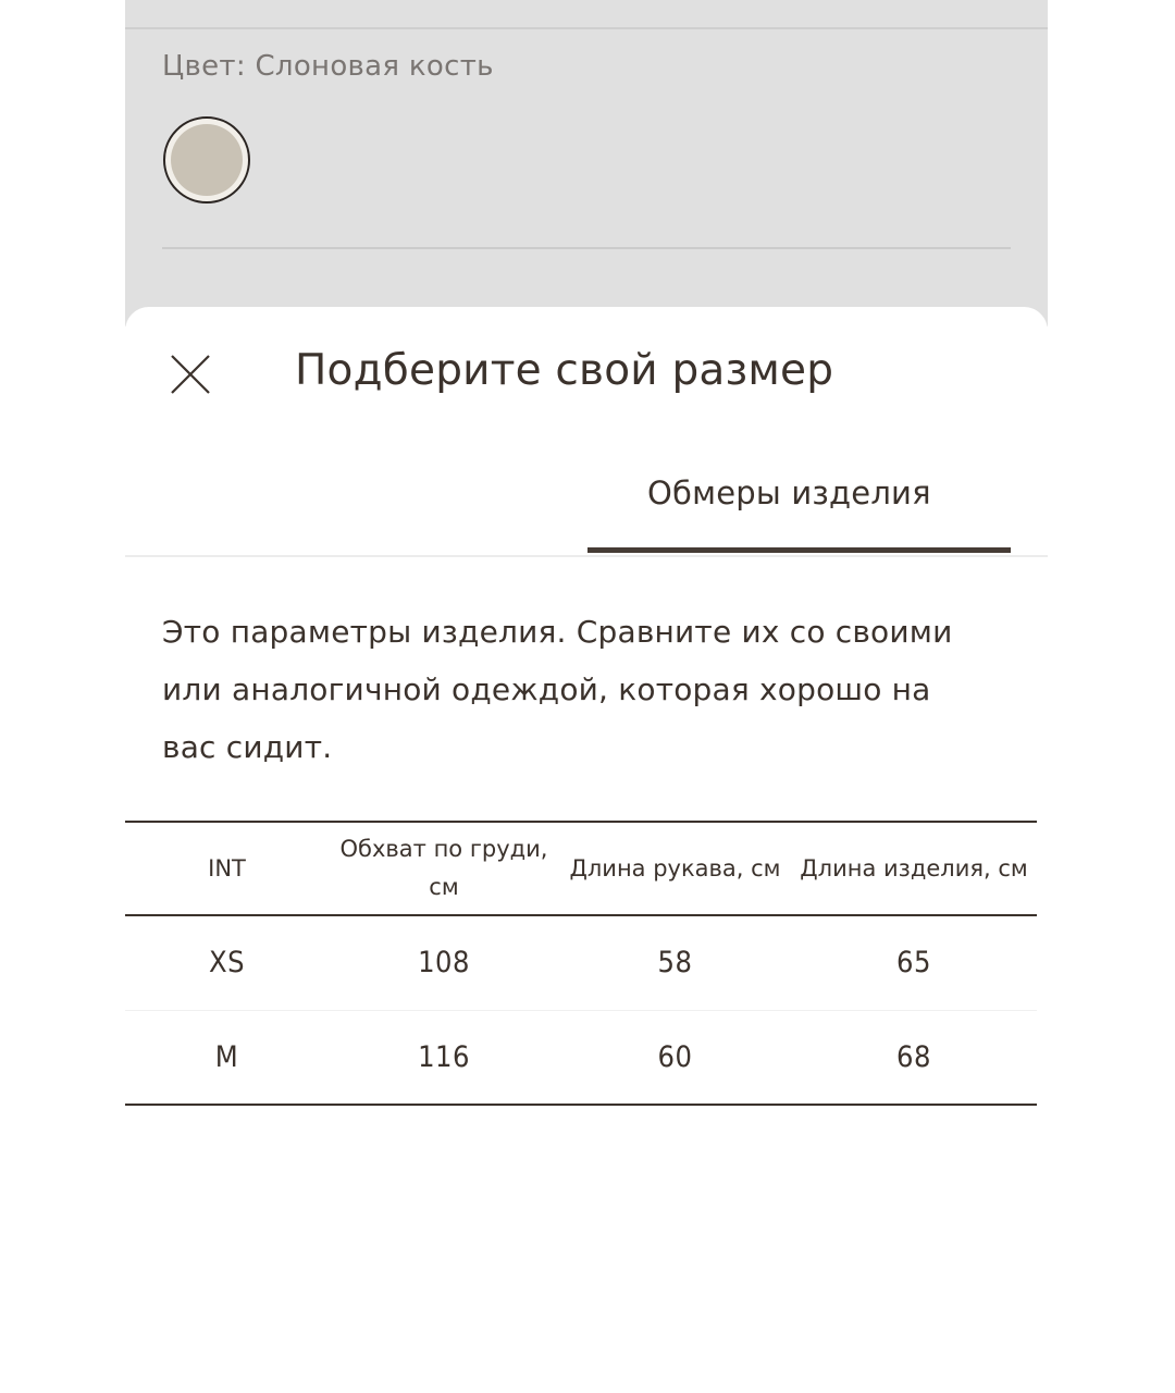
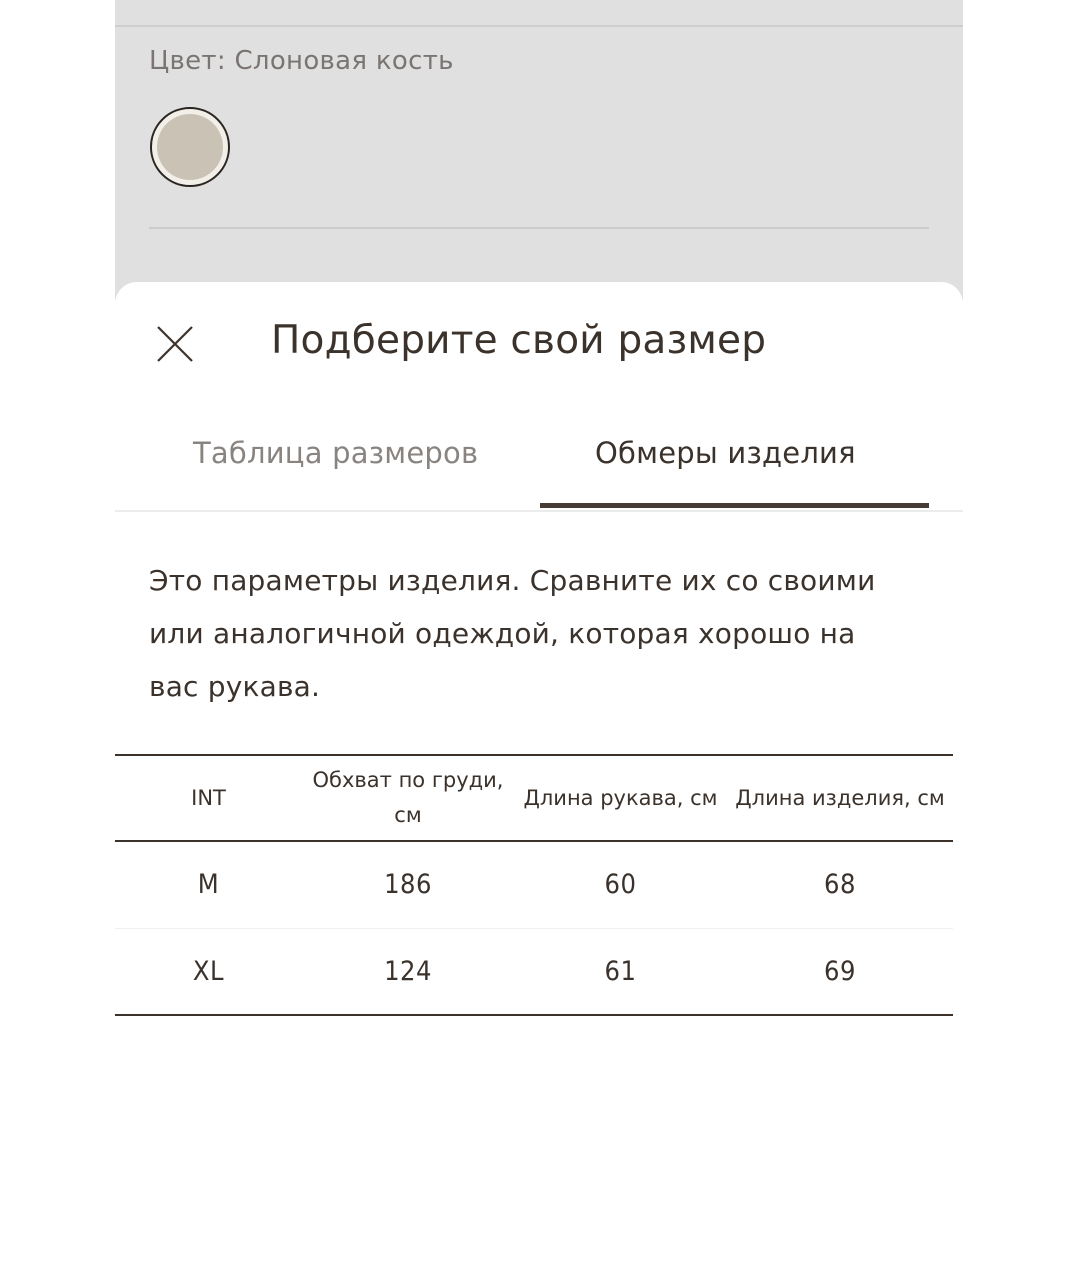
  Цвет: Слоновая кость
  Подберите свой размер
+ Таблица размеров
  Обмеры изделия
- Это параметры изделия. Сравните их со своими или аналогичной одеждой, которая хорошо на вас сидит.
+ Это параметры изделия. Сравните их со своими или аналогичной одеждой, которая хорошо на вас рукава.
  INT	Обхват по груди, см	Длина рукава, см	Длина изделия, см
- XS	108	58	65
- M	116	60	68
+ M	186	60	68
+ XL	124	61	69
